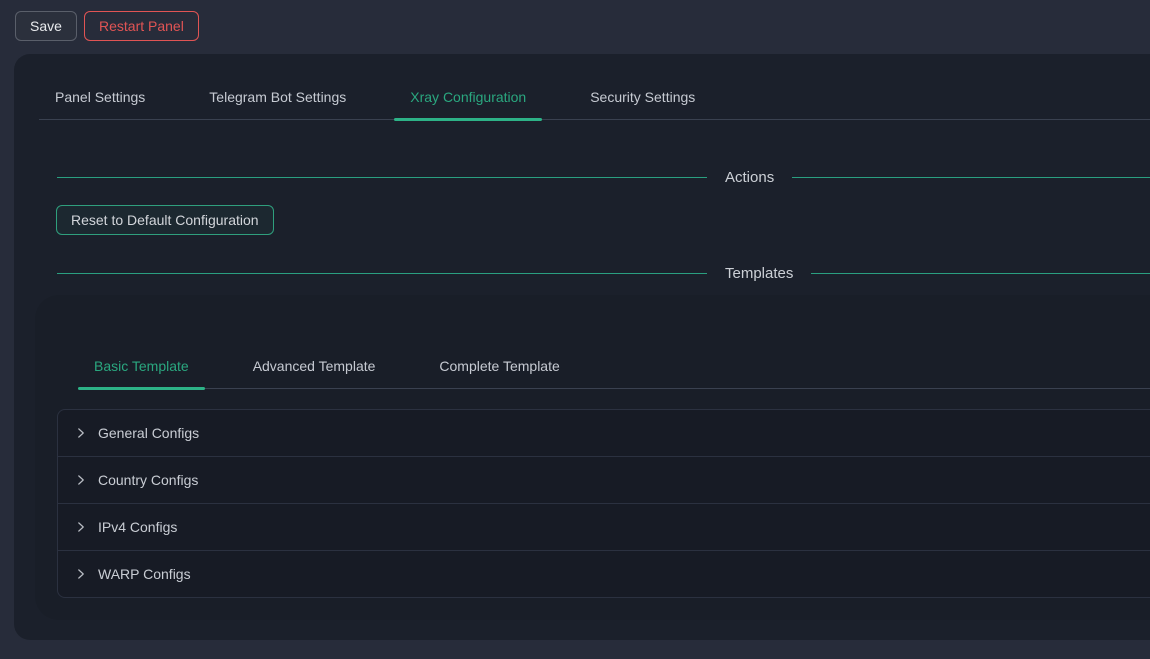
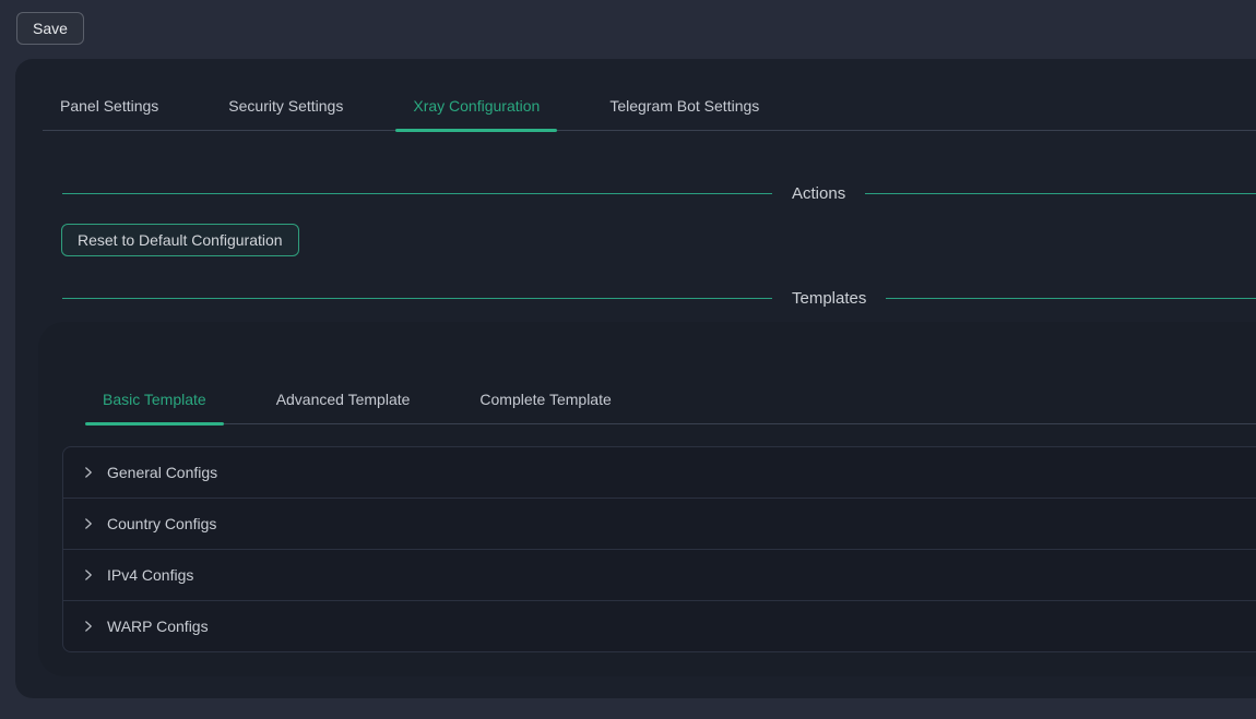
  Save
- Restart Panel
  Panel Settings
- Telegram Bot Settings
+ Security Settings
  Xray Configuration
- Security Settings
+ Telegram Bot Settings
  Actions
  Reset to Default Configuration
  Templates
  Basic Template
  Advanced Template
  Complete Template
  General Configs
  Country Configs
  IPv4 Configs
  WARP Configs
